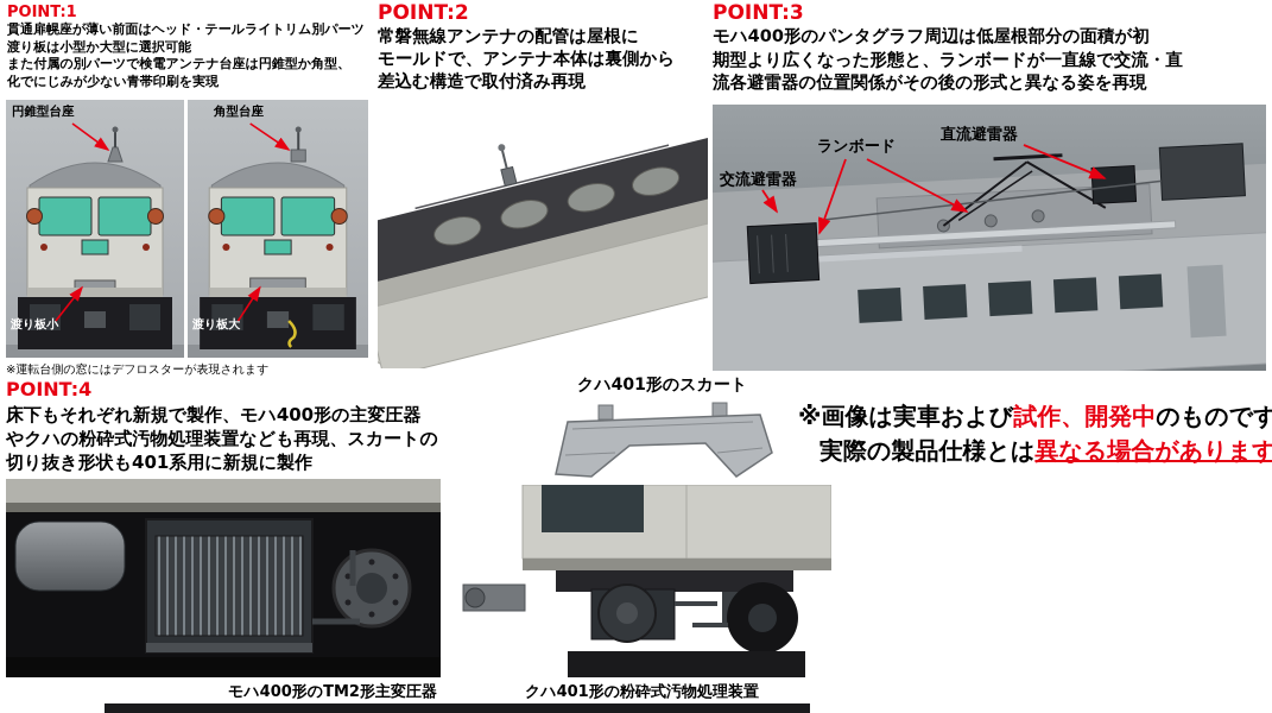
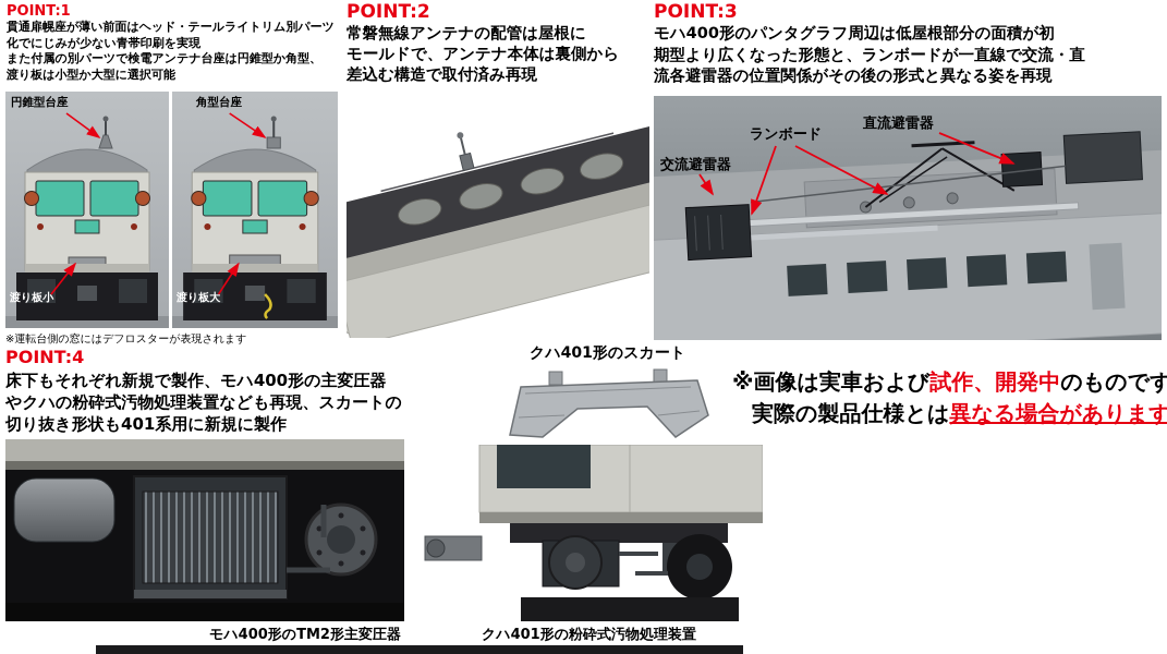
  POINT:1
  貫通扉幌座が薄い前面はヘッド・テールライトリム別パーツ
- 渡り板は小型か大型に選択可能
+ 化でにじみが少ない青帯印刷を実現
  また付属の別パーツで検電アンテナ台座は円錐型か角型、
- 化でにじみが少ない青帯印刷を実現
+ 渡り板は小型か大型に選択可能
  円錐型台座
  渡り板小
  角型台座
  渡り板大
  ※運転台側の窓にはデフロスターが表現されます
  POINT:2
  常磐無線アンテナの配管は屋根に
  モールドで、アンテナ本体は裏側から
  差込む構造で取付済み再現
  POINT:3
  モハ400形のパンタグラフ周辺は低屋根部分の面積が初
  期型より広くなった形態と、ランボードが一直線で交流・直
  流各避雷器の位置関係がその後の形式と異なる姿を再現
  ランボード
  直流避雷器
  交流避雷器
  POINT:4
  床下もそれぞれ新規で製作、モハ400形の主変圧器
  やクハの粉砕式汚物処理装置なども再現、スカートの
  切り抜き形状も401系用に新規に製作
  クハ401形のスカート
  モハ400形のTM2形主変圧器
  クハ401形の粉砕式汚物処理装置
  ※画像は実車および試作、開発中のものです
  実際の製品仕様とは異なる場合があります
